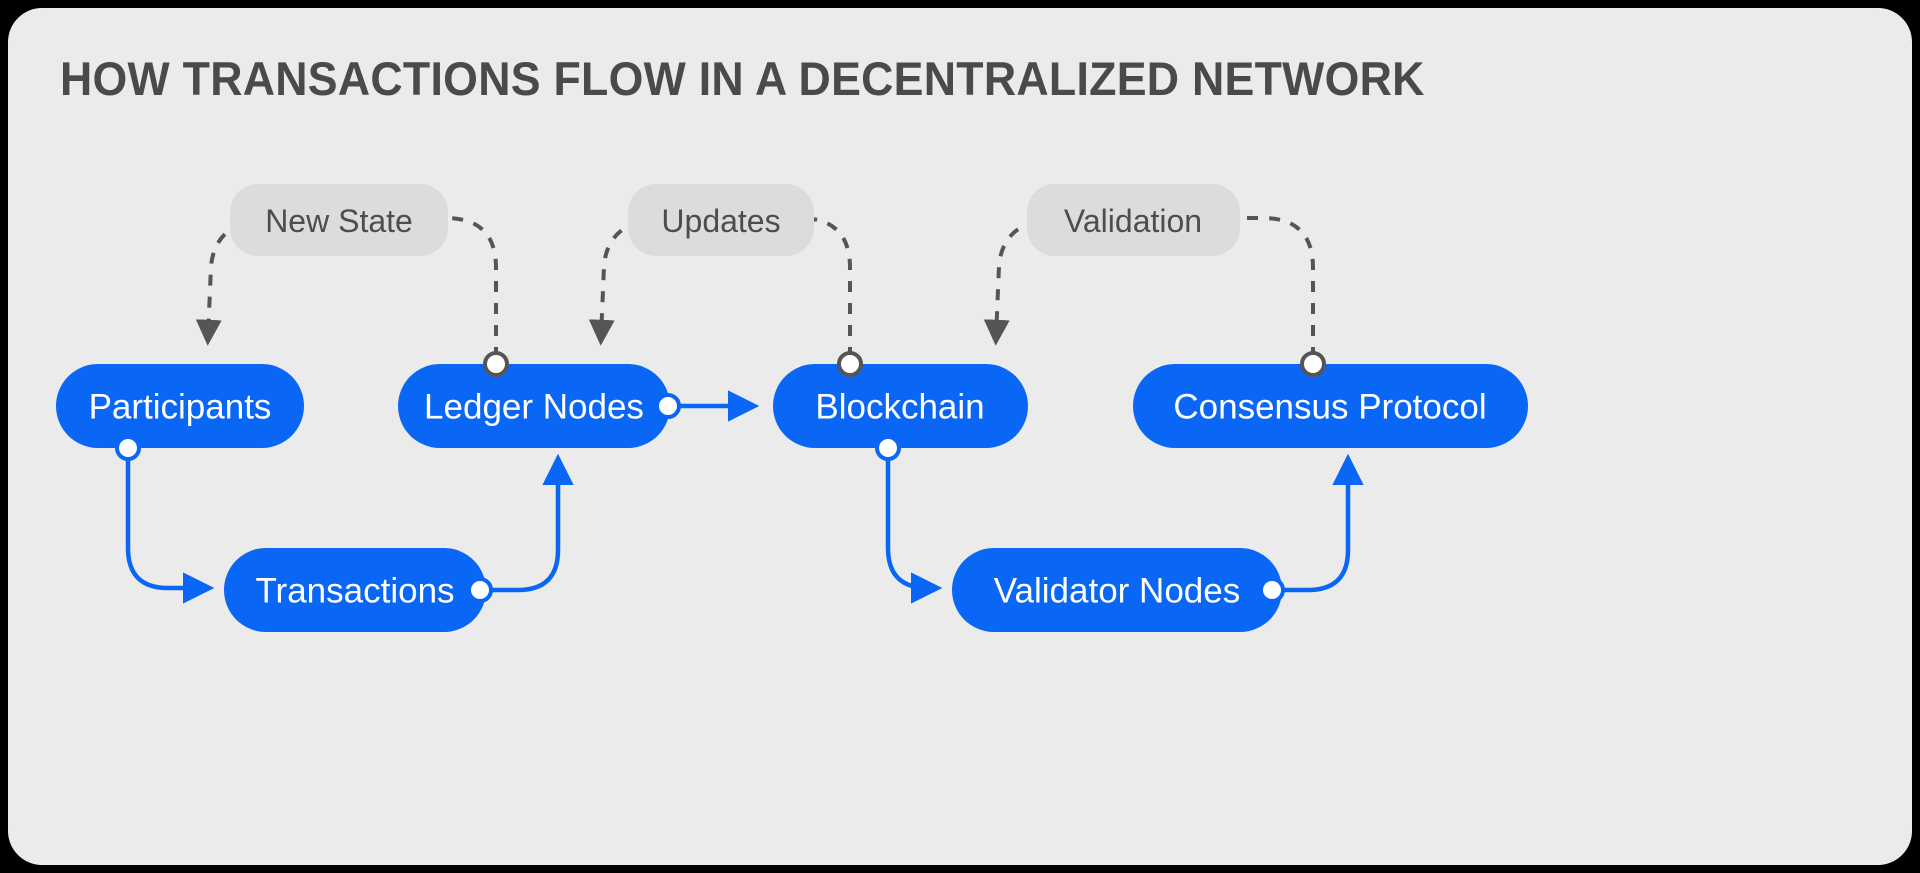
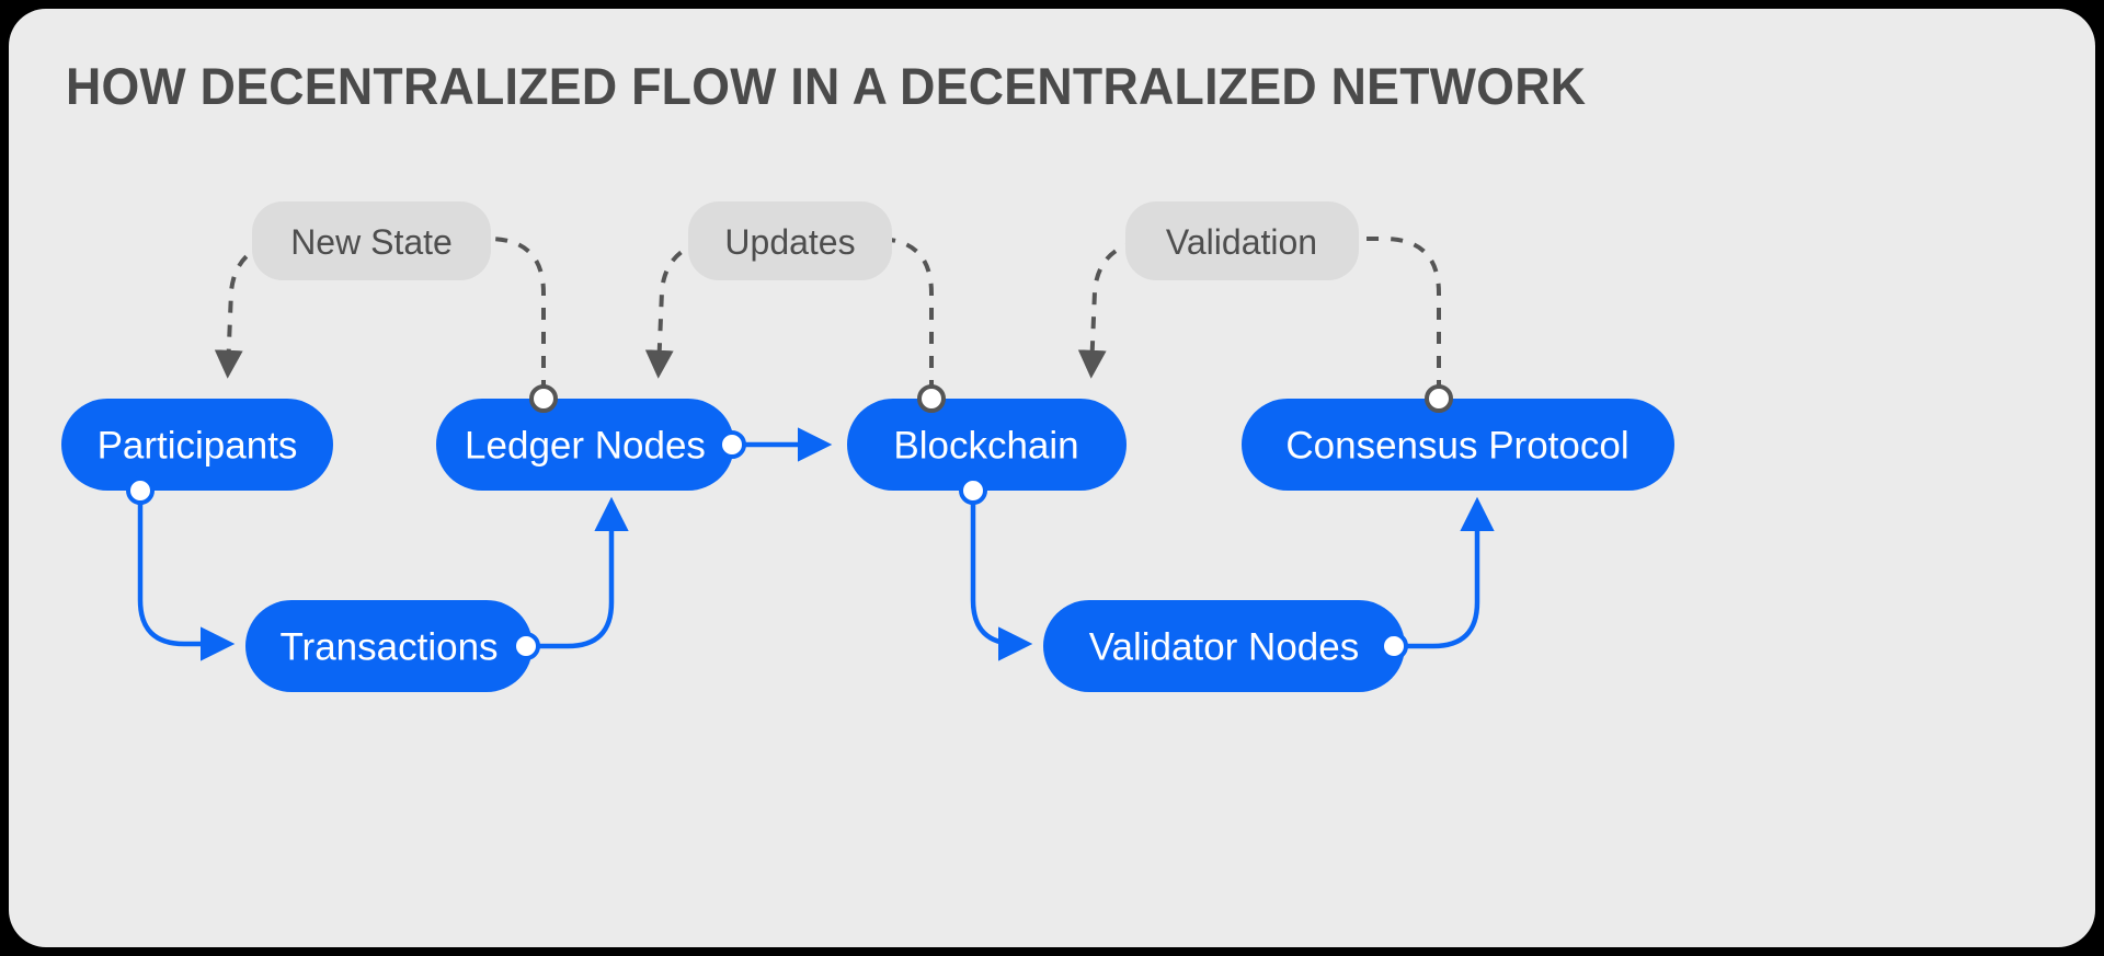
- HOW TRANSACTIONS FLOW IN A DECENTRALIZED NETWORK
+ HOW DECENTRALIZED FLOW IN A DECENTRALIZED NETWORK
  New State
  Updates
  Validation
  Participants
  Ledger Nodes
  Blockchain
  Consensus Protocol
  Transactions
  Validator Nodes
